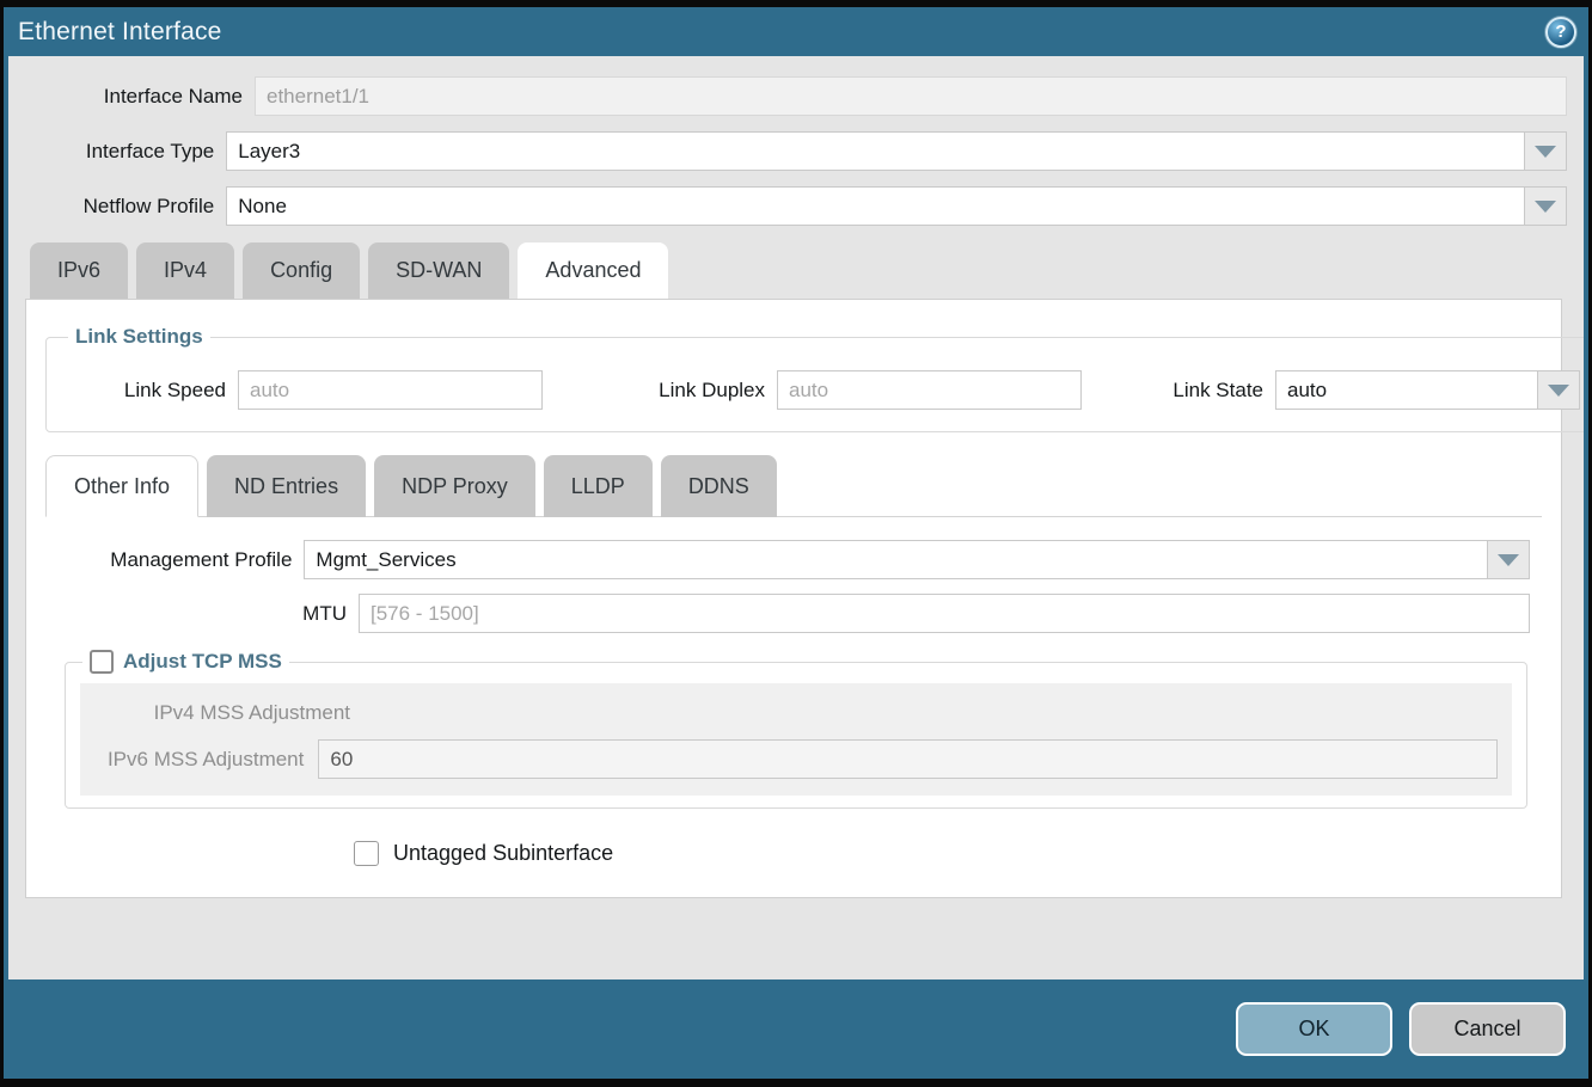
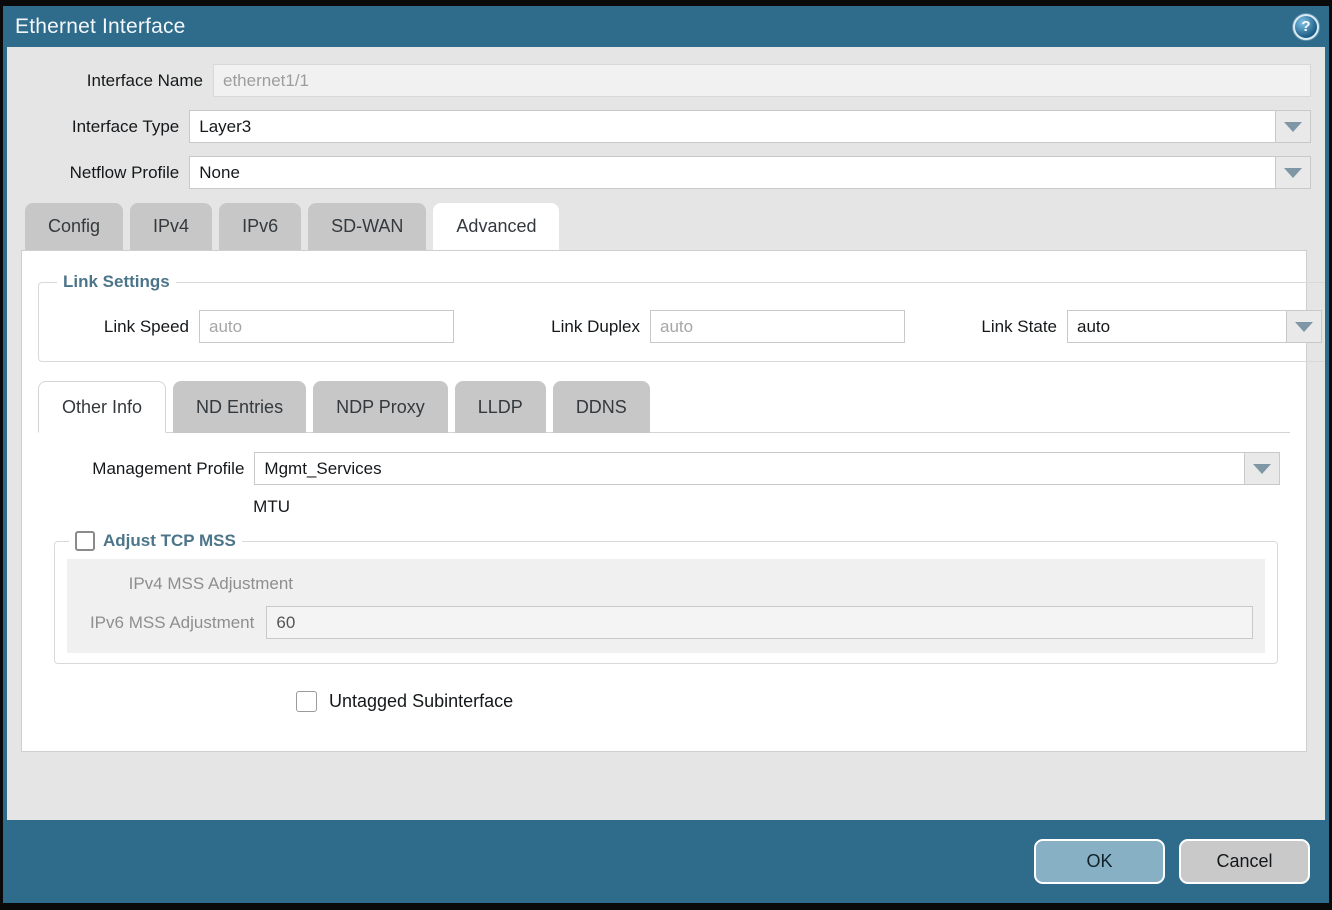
  Ethernet Interface
  ?
  Interface Name
  ethernet1/1
  Interface Type
  Layer3
  Netflow Profile
  None
- IPv6
+ Config
  IPv4
- Config
+ IPv6
  SD-WAN
  Advanced
  Link Settings
  Link Speed
  auto
  Link Duplex
  auto
  Link State
  auto
  Other Info
  ND Entries
  NDP Proxy
  LLDP
  DDNS
  Management Profile
  Mgmt_Services
  MTU
- [576 - 1500]
  Adjust TCP MSS
  IPv4 MSS Adjustment
  IPv6 MSS Adjustment
  60
  Untagged Subinterface
  OK
  Cancel
